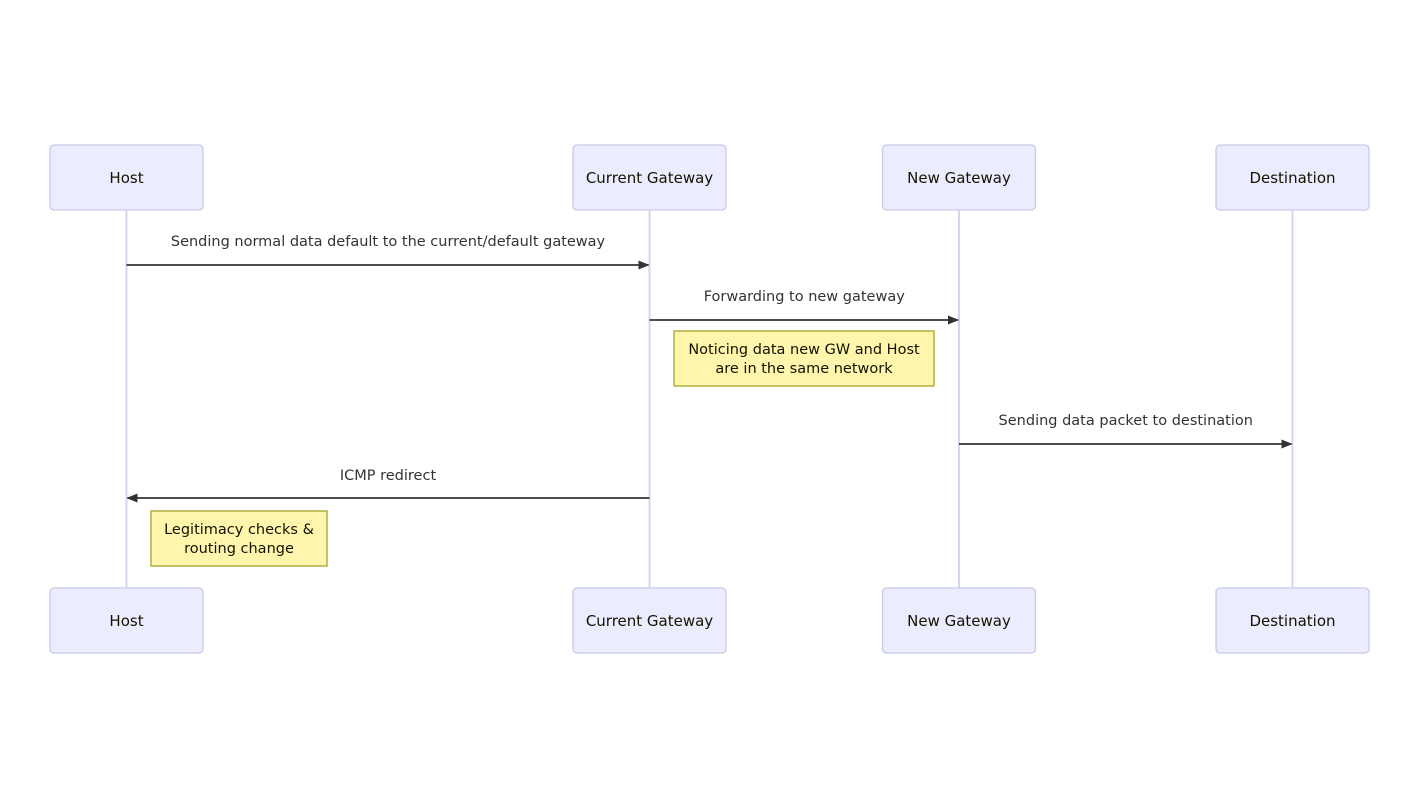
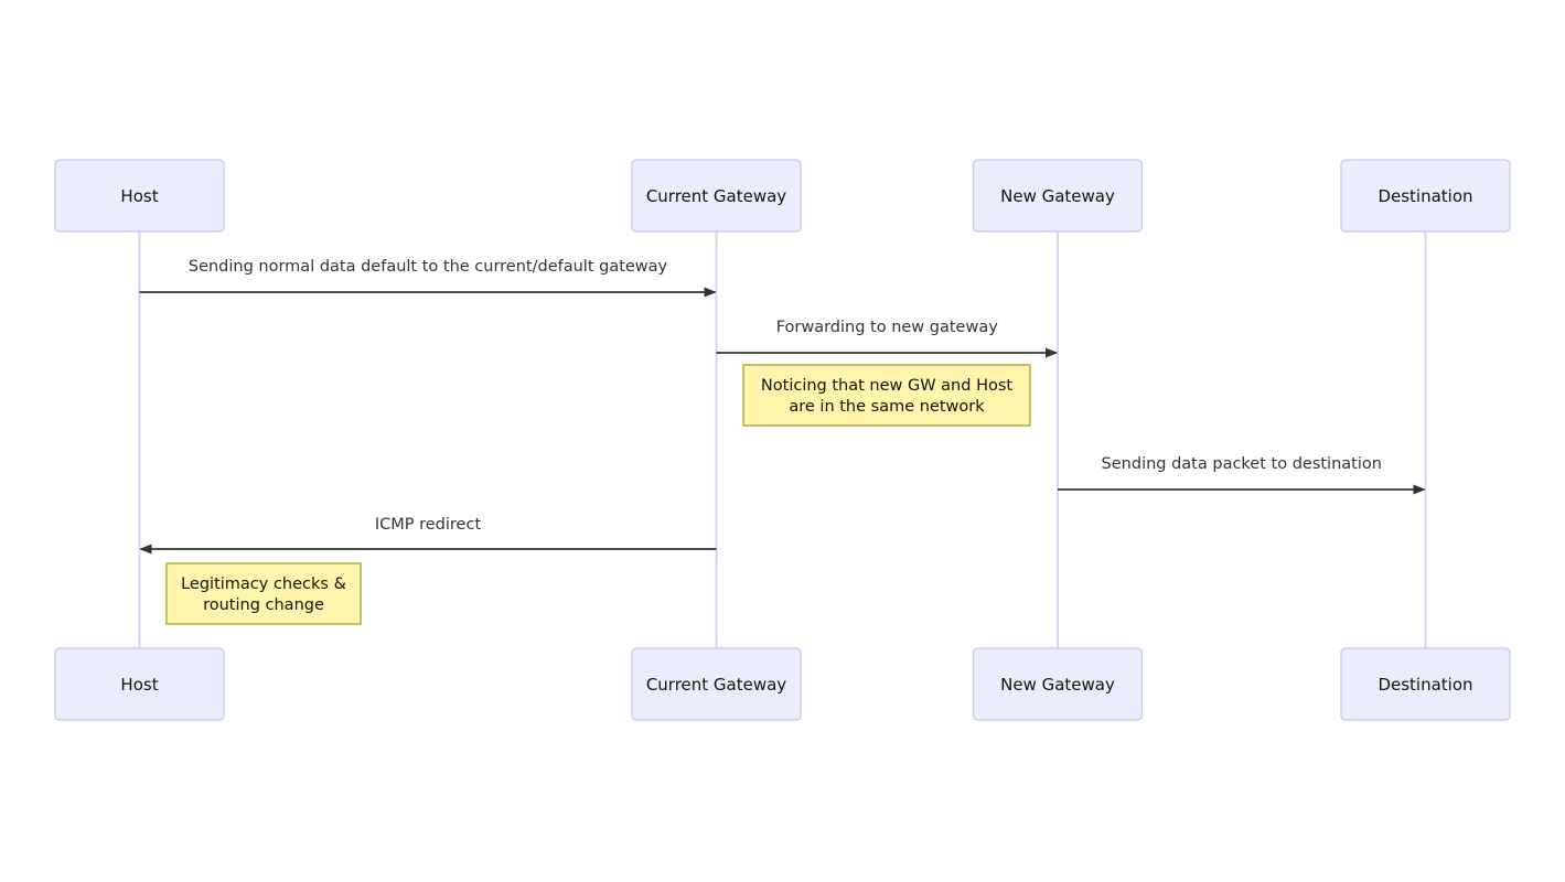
  Sending normal data default to the current/default gateway
  Forwarding to new gateway
  Sending data packet to destination
  ICMP redirect
  Host
  Current Gateway
  New Gateway
  Destination
  Host
  Current Gateway
  New Gateway
  Destination
- Noticing data new GW and Host
+ Noticing that new GW and Host
  are in the same network
  Legitimacy checks &
  routing change
